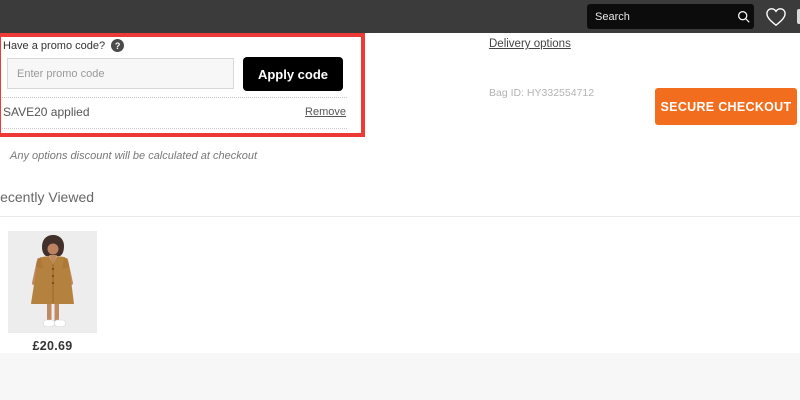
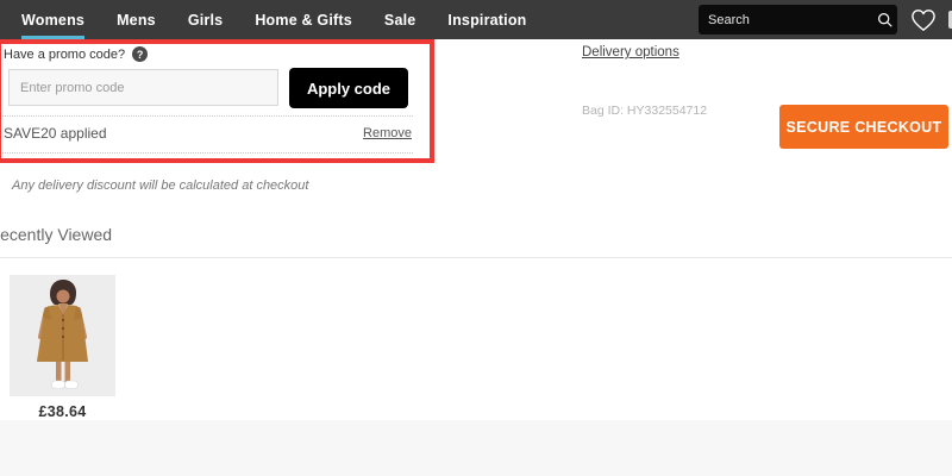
+ Womens
+ Mens
+ Girls
+ Home & Gifts
+ Sale
+ Inspiration
  Search
  Have a promo code?
  ?
  Enter promo code
  Apply code
  SAVE20 applied
  Remove
  Delivery options
  Bag ID: HY332554712
  SECURE CHECKOUT
- Any options discount will be calculated at checkout
+ Any delivery discount will be calculated at checkout
  ecently Viewed
- £20.69
+ £38.64
